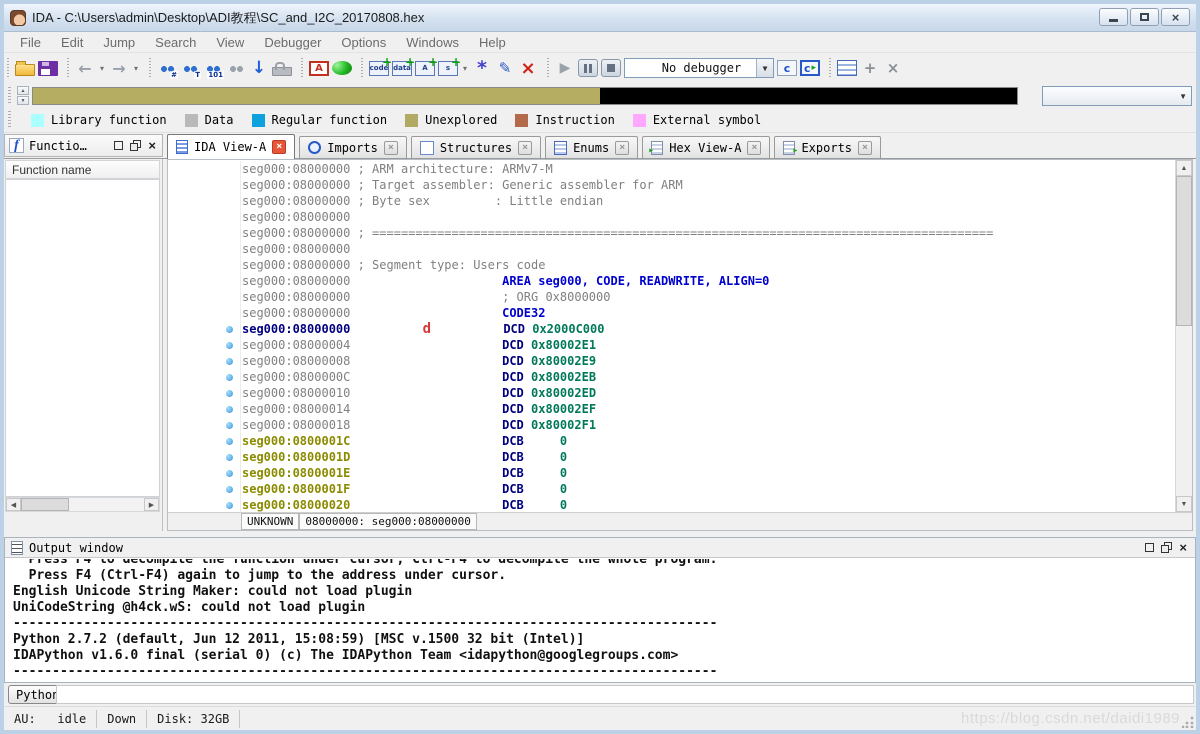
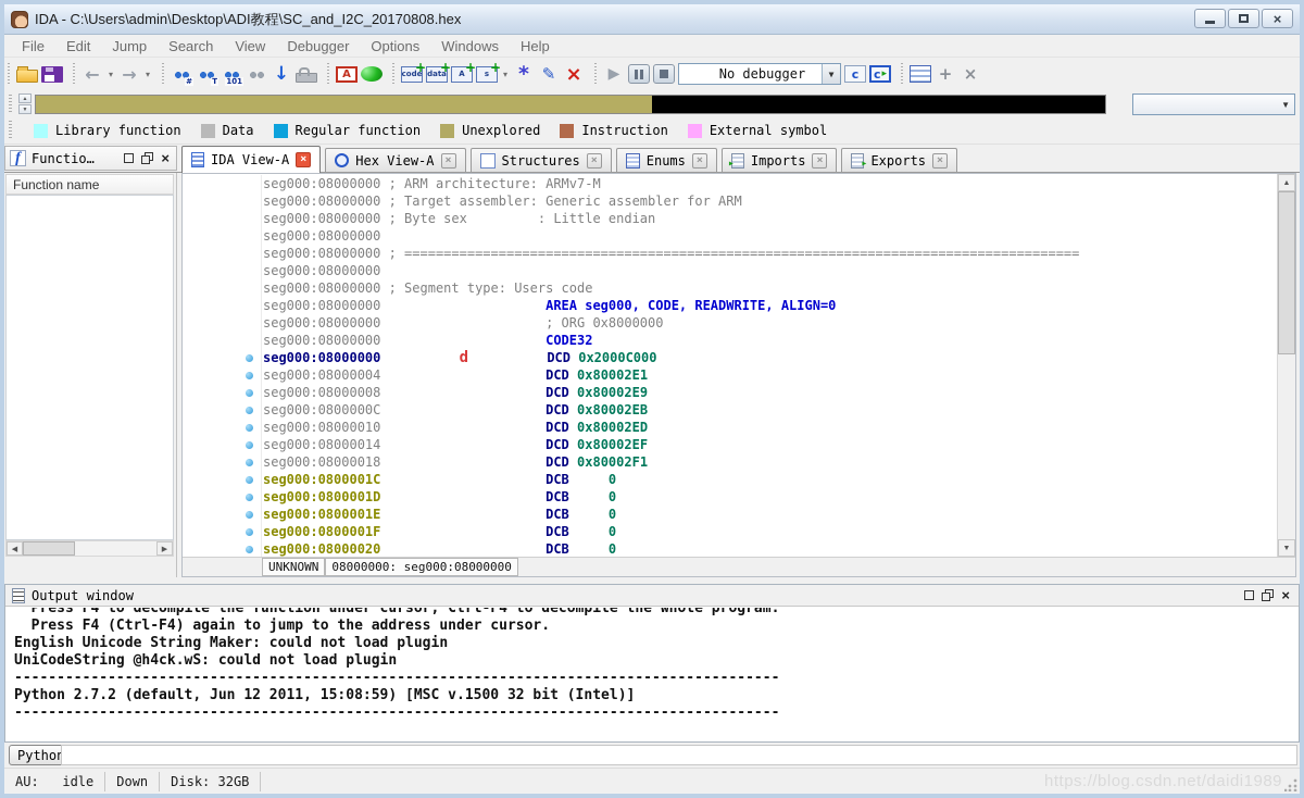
  IDA - C:\Users\admin\Desktop\ADI教程\SC_and_I2C_20170808.hex
  ×
  File
  Edit
  Jump
  Search
  View
  Debugger
  Options
  Windows
  Help
  ←
  ▾
  →
  ▾
  ↓
  A
  code
  data
  A
  s
  ▾
  *
  ✎
  ×
  ▶
  No debugger
  c
  c
  ▸
  +
  ×
  Library function
  Data
  Regular function
  Unexplored
  Instruction
  External symbol
  f
  Functio…
  ×
  IDA View-A
  ×
- Imports
+ Hex View-A
  ×
  Structures
  ×
  Enums
  ×
- Hex View-A
+ Imports
  ×
  Exports
  ×
  Function name
  seg000:08000000 ; ARM architecture: ARMv7-M
  seg000:08000000 ; Target assembler: Generic assembler for ARM
  seg000:08000000 ; Byte sex : Little endian
  seg000:08000000
  seg000:08000000 ; ======================================================================================
  seg000:08000000
  seg000:08000000 ; Segment type: Users code
  seg000:08000000 AREA seg000, CODE, READWRITE, ALIGN=0
  seg000:08000000 ; ORG 0x8000000
  seg000:08000000 CODE32
  seg000:08000000 d DCD 0x2000C000
  seg000:08000004 DCD 0x80002E1
  seg000:08000008 DCD 0x80002E9
  seg000:0800000C DCD 0x80002EB
  seg000:08000010 DCD 0x80002ED
  seg000:08000014 DCD 0x80002EF
  seg000:08000018 DCD 0x80002F1
  seg000:0800001C DCB 0
  seg000:0800001D DCB 0
  seg000:0800001E DCB 0
  seg000:0800001F DCB 0
  seg000:08000020 DCB 0
  UNKNOWN
  08000000: seg000:08000000
  Output window
  ×
  Press F4 to decompile the function under cursor; Ctrl-F4 to decompile the whole program.
  Press F4 (Ctrl-F4) again to jump to the address under cursor.
  English Unicode String Maker: could not load plugin
  UniCodeString @h4ck.wS: could not load plugin
  ------------------------------------------------------------------------------------------
  Python 2.7.2 (default, Jun 12 2011, 15:08:59) [MSC v.1500 32 bit (Intel)]
- IDAPython v1.6.0 final (serial 0) (c) The IDAPython Team <idapython@googlegroups.com>
  ------------------------------------------------------------------------------------------
  Pytho
  AU: idle
  Down
  Disk: 32GB
